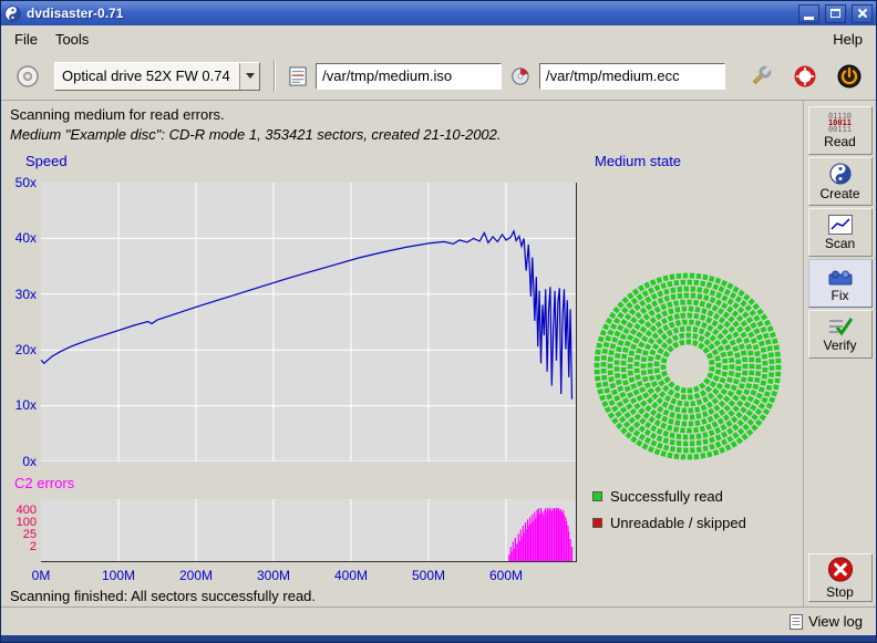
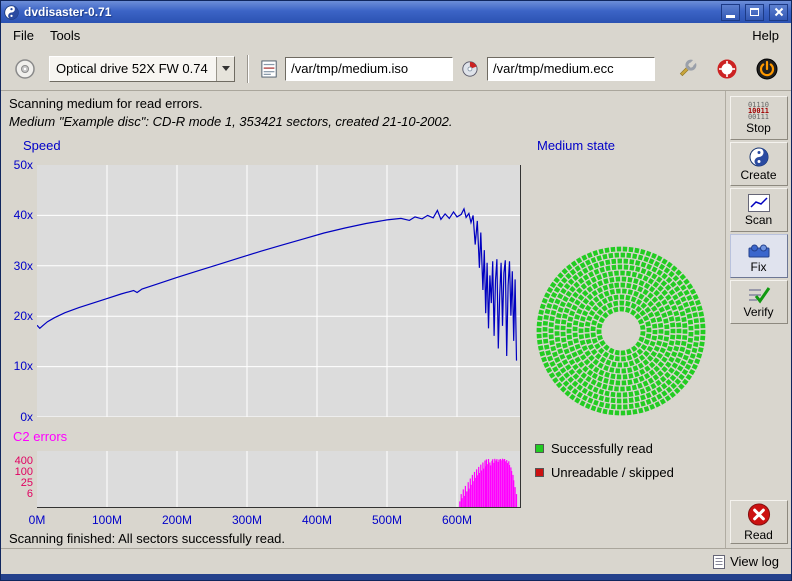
  dvdisaster-0.71
  File
  Tools
  Help
  Optical drive 52X FW 0.74
  /var/tmp/medium.iso
  /var/tmp/medium.ecc
  Scanning medium for read errors.
  Medium "Example disc": CD-R mode 1, 353421 sectors, created 21-10-2002.
  Speed
  Medium state
  C2 errors
  50x
  40x
  30x
  20x
  10x
  0x
  400
  100
  25
- 2
+ 6
  0M
  100M
  200M
  300M
  400M
  500M
  600M
  Successfully read
  Unreadable / skipped
  Scanning finished: All sectors successfully read.
  01110
  10011
  00111
- Read
+ Stop
  Create
  Scan
  Fix
  Verify
- Stop
+ Read
  View log
